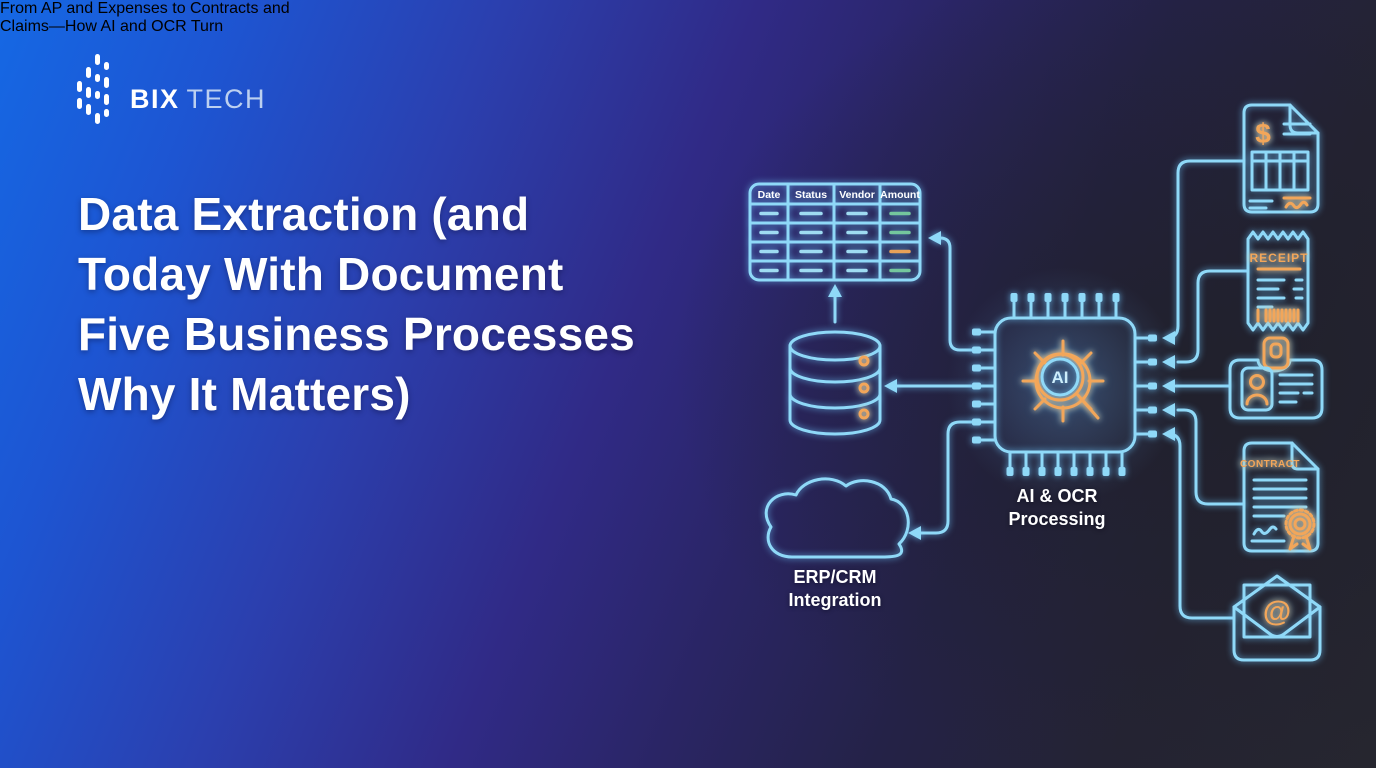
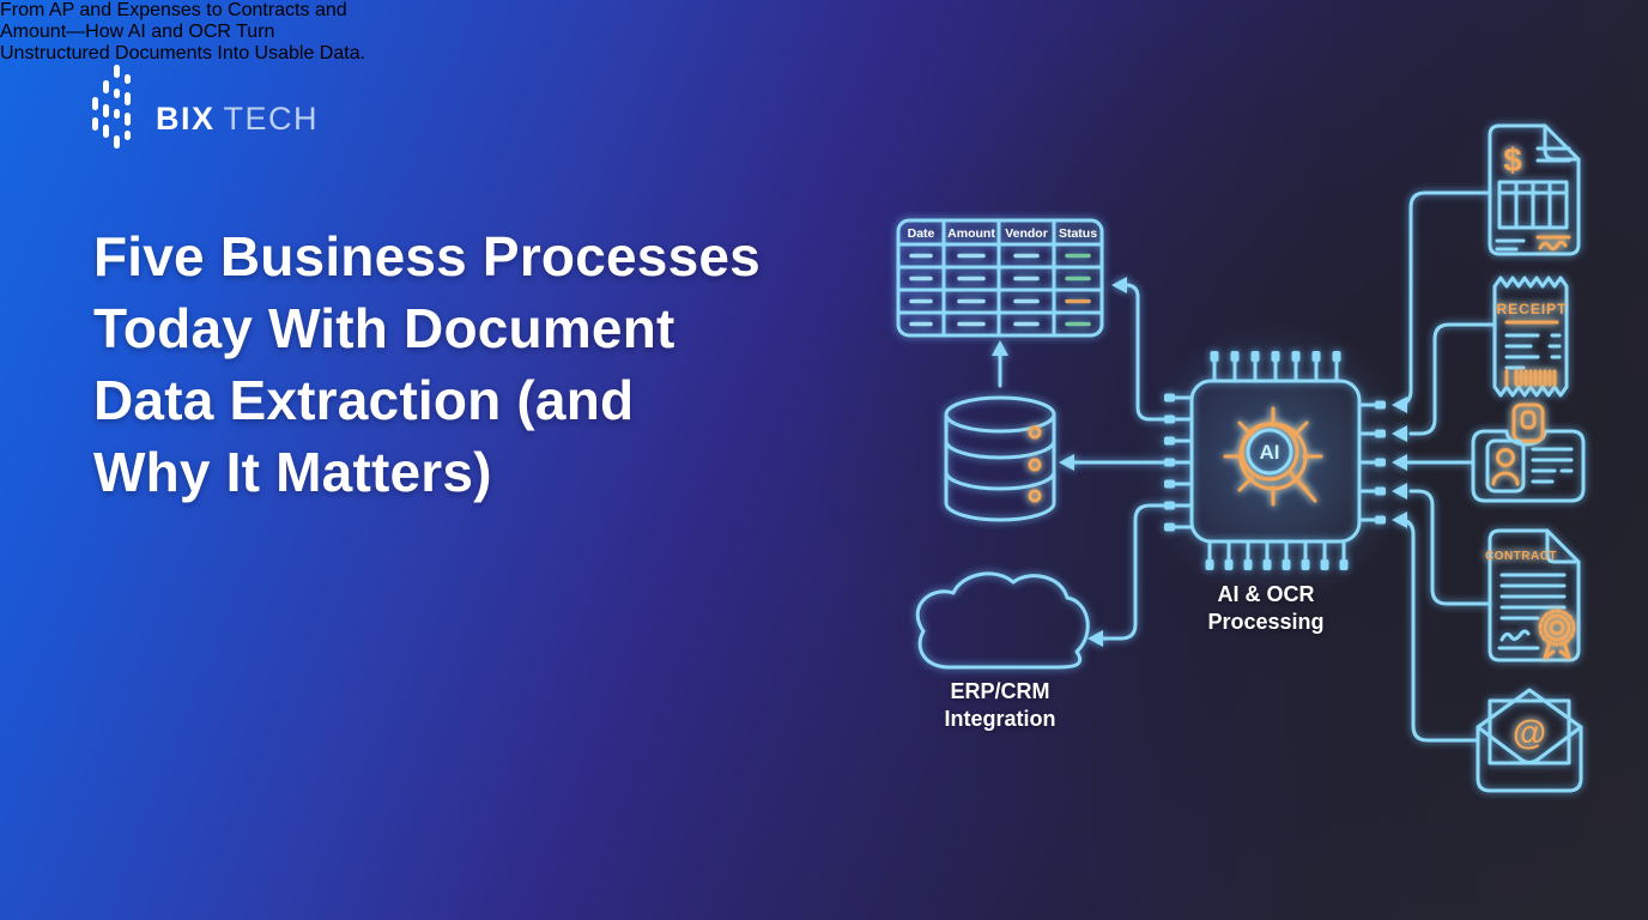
  BIX TECH
- Data Extraction (and
+ Five Business Processes
  Today With Document
- Five Business Processes
+ Data Extraction (and
  Why It Matters)
  From AP and Expenses to Contracts and
- Claims—How AI and OCR Turn
+ Amount—How AI and OCR Turn
+ Unstructured Documents Into Usable Data.
  Date
- Status
+ Amount
  Vendor
- Amount
+ Status
  AI
  $
  RECEIPT
  CONTRACT
  @
  AI & OCR
  Processing
  ERP/CRM
  Integration
